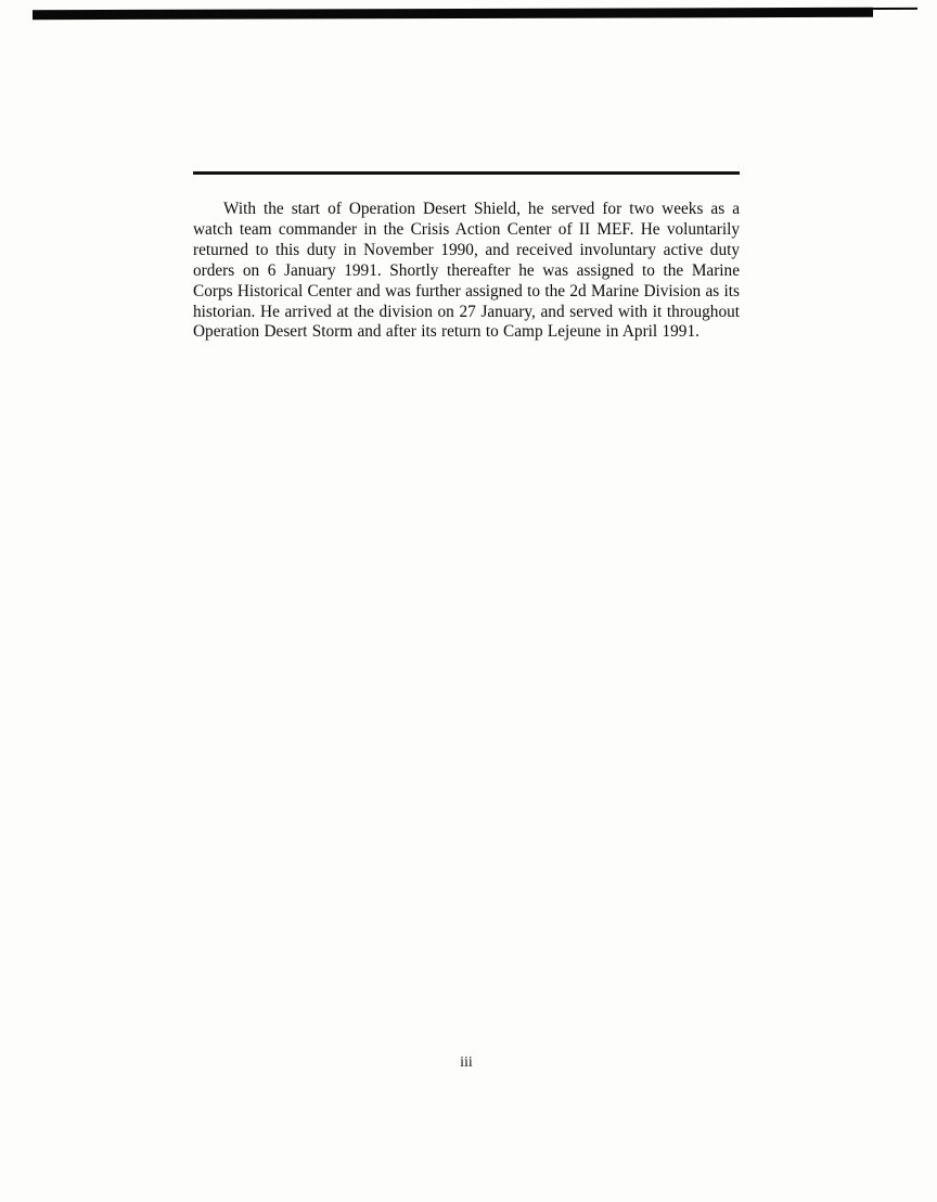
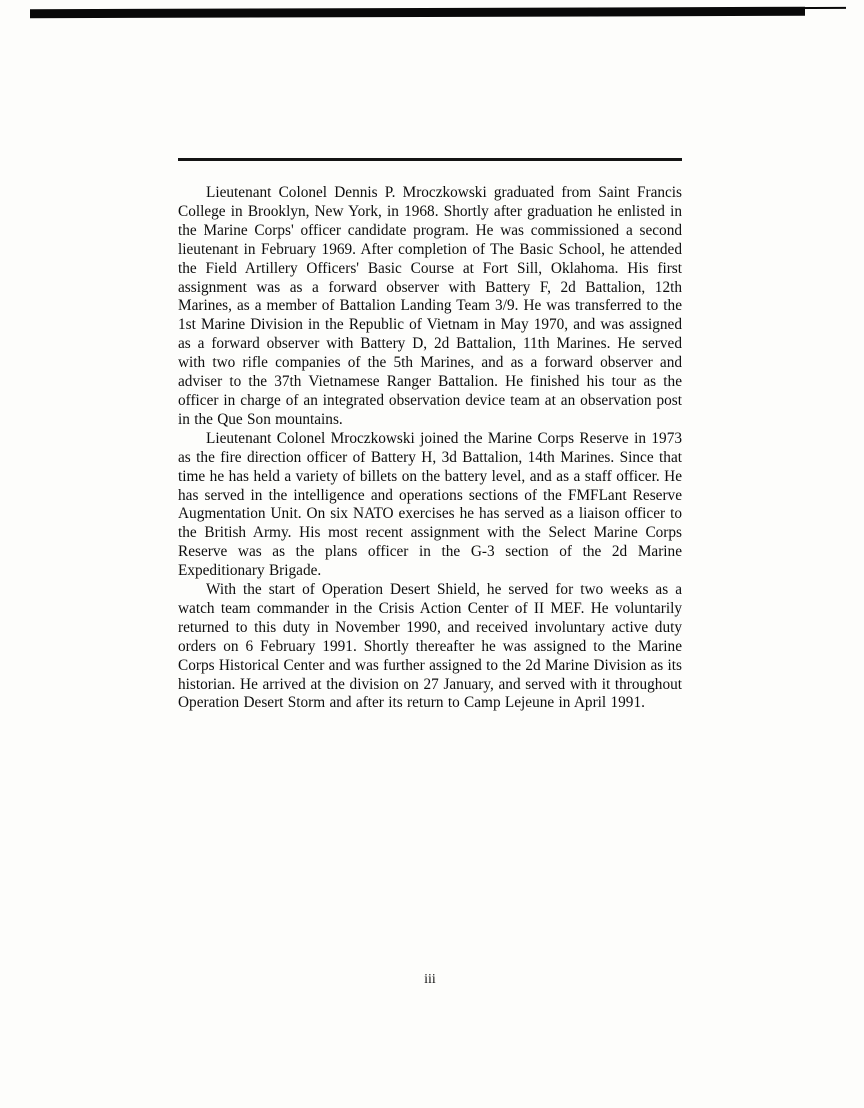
+ Lieutenant Colonel Dennis P. Mroczkowski graduated from Saint Francis College in Brooklyn, New York, in 1968. Shortly after graduation he enlisted in the Marine Corps' officer candidate program. He was commissioned a second lieutenant in February 1969. After completion of The Basic School, he attended the Field Artillery Officers' Basic Course at Fort Sill, Oklahoma. His first assignment was as a forward observer with Battery F, 2d Battalion, 12th Marines, as a member of Battalion Landing Team 3/9. He was transferred to the 1st Marine Division in the Republic of Vietnam in May 1970, and was assigned as a forward observer with Battery D, 2d Battalion, 11th Marines. He served with two rifle companies of the 5th Marines, and as a forward observer and adviser to the 37th Vietnamese Ranger Battalion. He finished his tour as the officer in charge of an integrated observation device team at an observation post in the Que Son mountains.
+ Lieutenant Colonel Mroczkowski joined the Marine Corps Reserve in 1973 as the fire direction officer of Battery H, 3d Battalion, 14th Marines. Since that time he has held a variety of billets on the battery level, and as a staff officer. He has served in the intelligence and operations sections of the FMFLant Reserve Augmentation Unit. On six NATO exercises he has served as a liaison officer to the British Army. His most recent assignment with the Select Marine Corps Reserve was as the plans officer in the G-3 section of the 2d Marine Expeditionary Brigade.
- With the start of Operation Desert Shield, he served for two weeks as a watch team commander in the Crisis Action Center of II MEF. He voluntarily returned to this duty in November 1990, and received involuntary active duty orders on 6 January 1991. Shortly thereafter he was assigned to the Marine Corps Historical Center and was further assigned to the 2d Marine Division as its historian. He arrived at the division on 27 January, and served with it throughout Operation Desert Storm and after its return to Camp Lejeune in April 1991.
+ With the start of Operation Desert Shield, he served for two weeks as a watch team commander in the Crisis Action Center of II MEF. He voluntarily returned to this duty in November 1990, and received involuntary active duty orders on 6 February 1991. Shortly thereafter he was assigned to the Marine Corps Historical Center and was further assigned to the 2d Marine Division as its historian. He arrived at the division on 27 January, and served with it throughout Operation Desert Storm and after its return to Camp Lejeune in April 1991.
  iii
